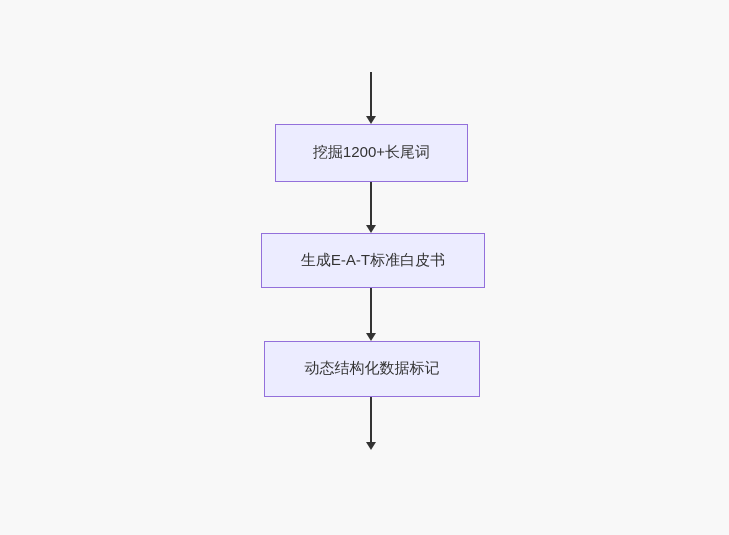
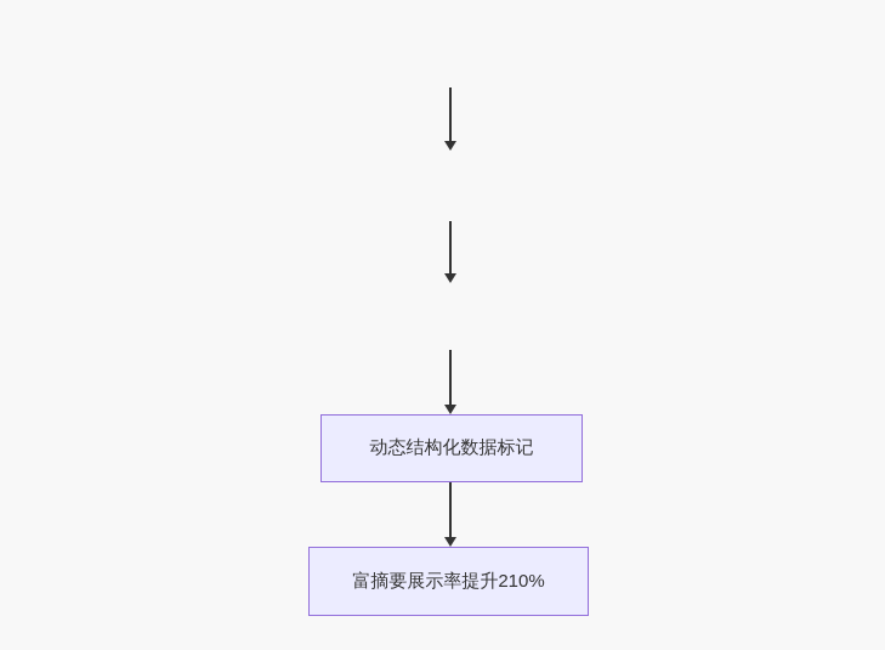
- 挖掘1200+长尾词
- 生成E-A-T标准白皮书
  动态结构化数据标记
+ 富摘要展示率提升210%
